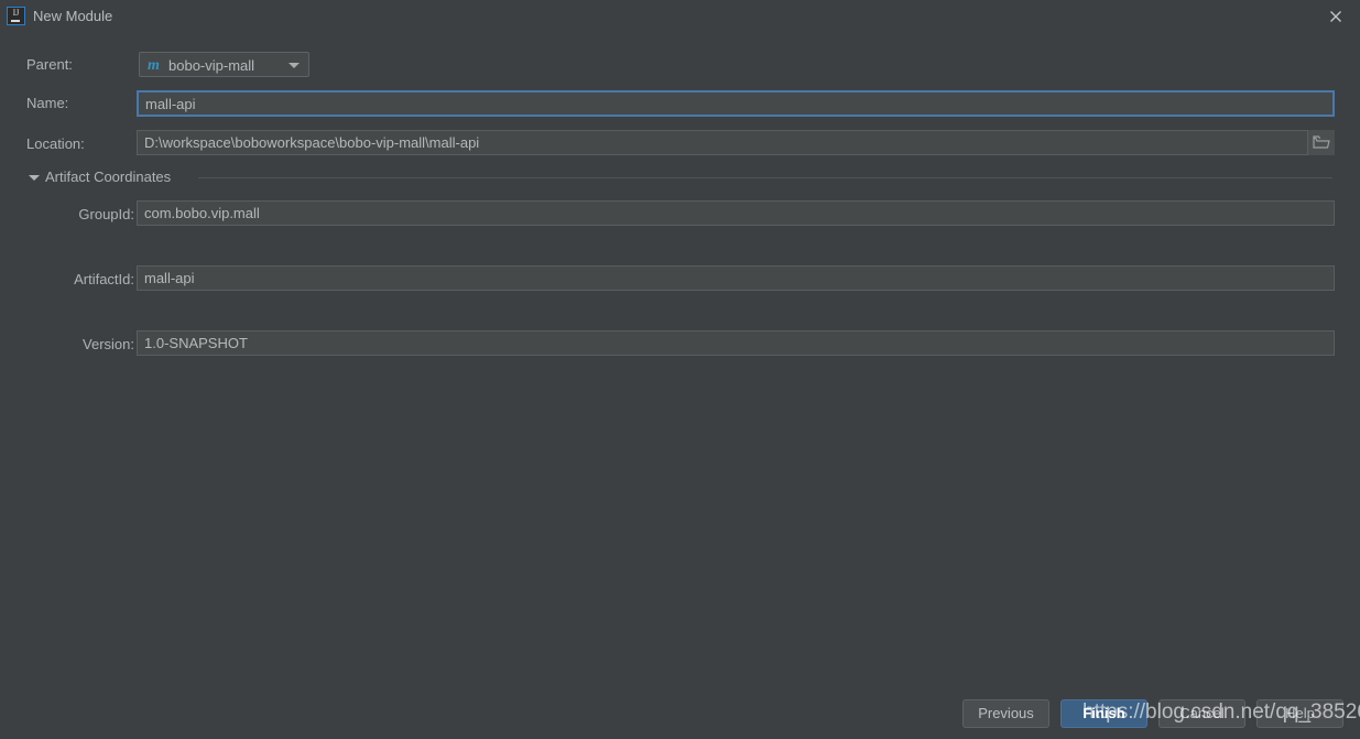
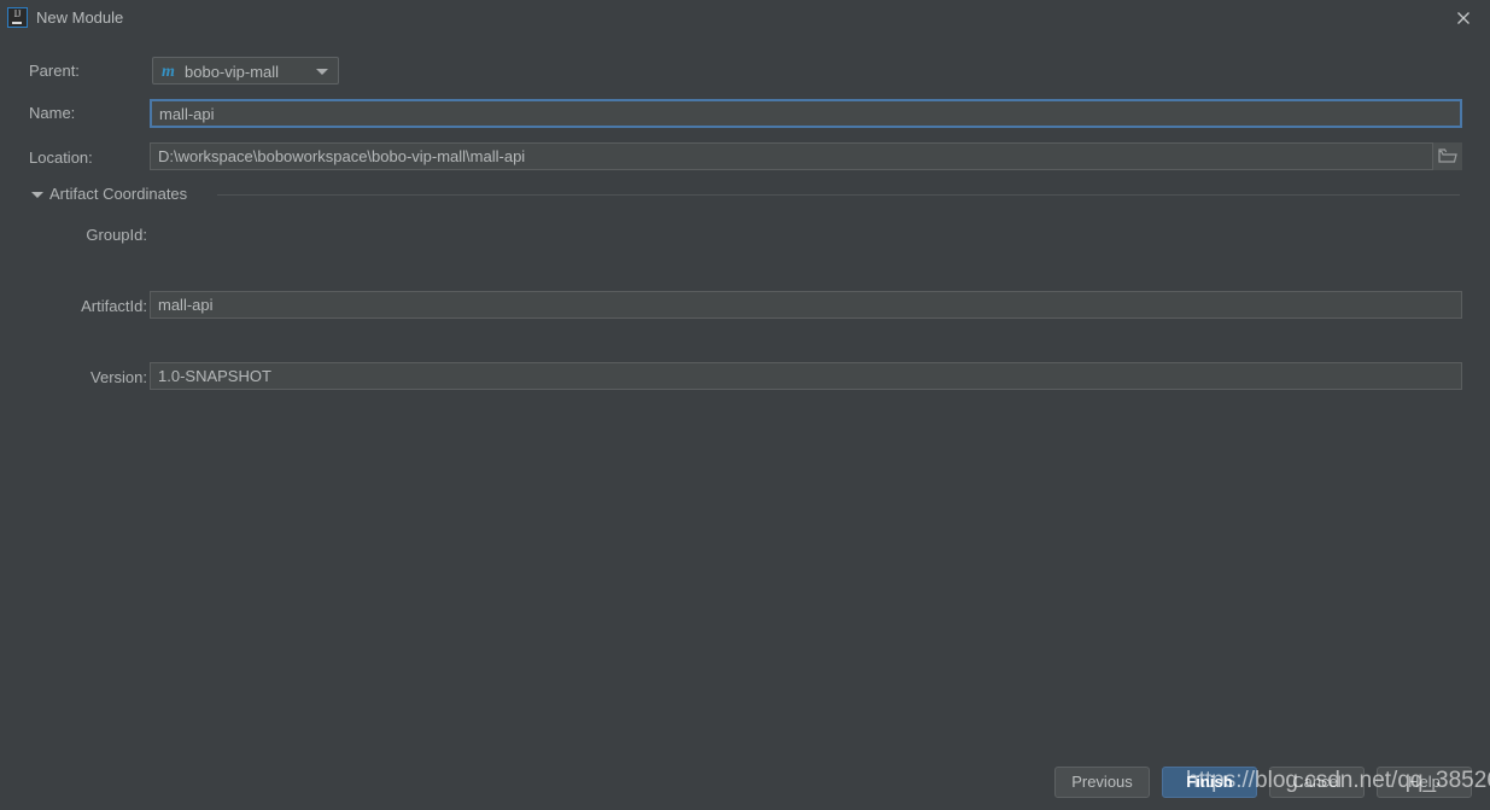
  IJ
  New Module
  Parent:
  m
  bobo-vip-mall
  Name:
  mall-api
  Location:
  D:\workspace\boboworkspace\bobo-vip-mall\mall-api
  Artifact Coordinates
  GroupId:
- com.bobo.vip.mall
  ArtifactId:
  mall-api
  Version:
  1.0-SNAPSHOT
  Previous
  Finish
  Cancel
  Help
  https://blog.csdn.net/qq_3852
